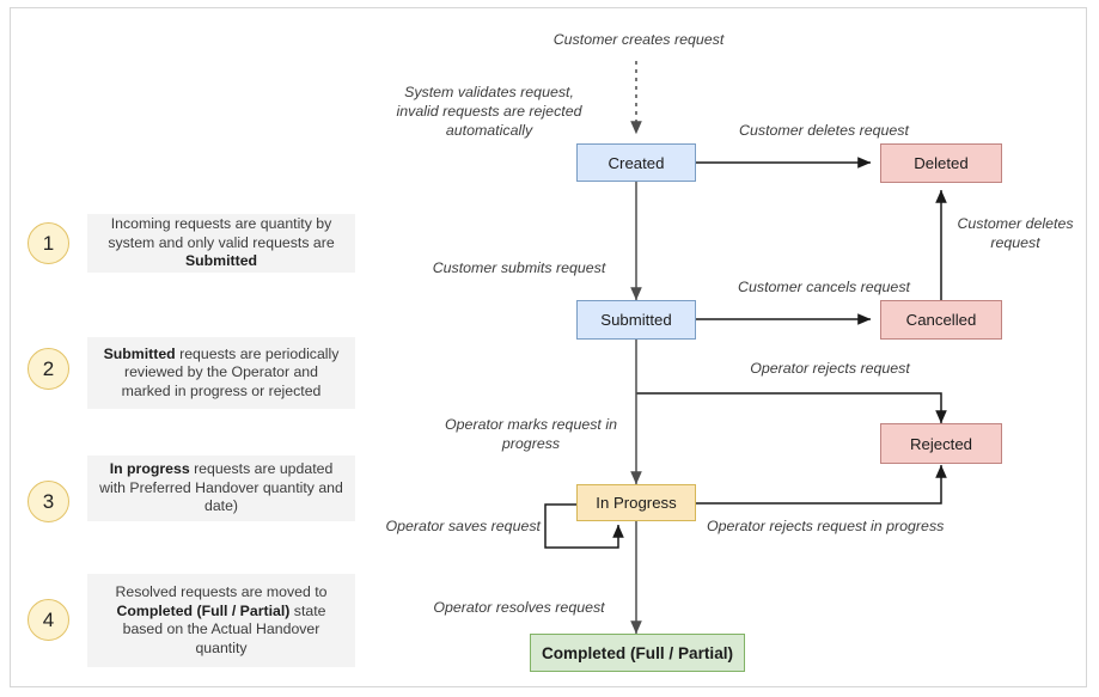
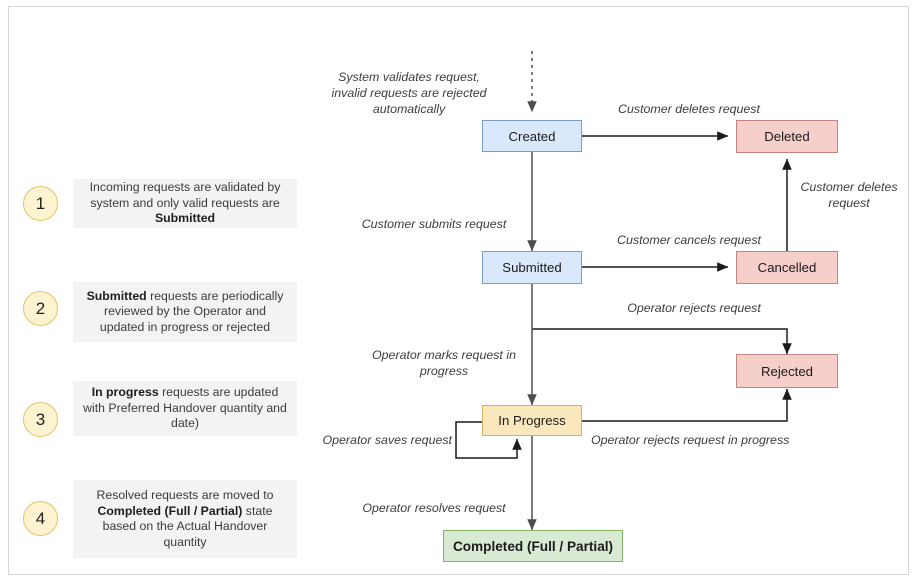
  1
- Incoming requests are quantity by system and only valid requests are Submitted
+ Incoming requests are validated by system and only valid requests are Submitted
  2
- Submitted requests are periodically reviewed by the Operator and marked in progress or rejected
+ Submitted requests are periodically reviewed by the Operator and updated in progress or rejected
  3
  In progress requests are updated with Preferred Handover quantity and date)
  4
  Resolved requests are moved to Completed (Full / Partial) state based on the Actual Handover quantity
  Created
  Deleted
  Submitted
  Cancelled
  Rejected
  In Progress
  Completed (Full / Partial)
- Customer creates request
  System validates request,
  invalid requests are rejected
  automatically
  Customer deletes request
  Customer submits request
  Customer cancels request
  Customer deletes
  request
  Operator rejects request
  Operator marks request in
  progress
  Operator saves request
  Operator rejects request in progress
  Operator resolves request
